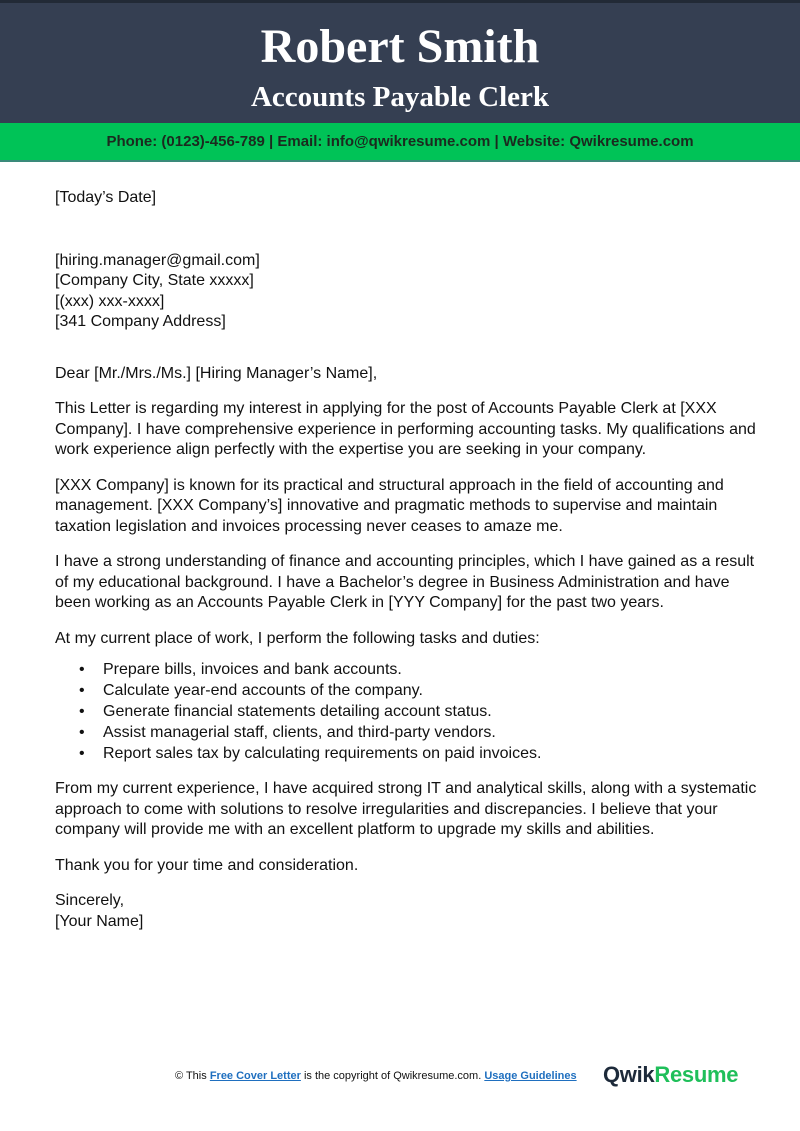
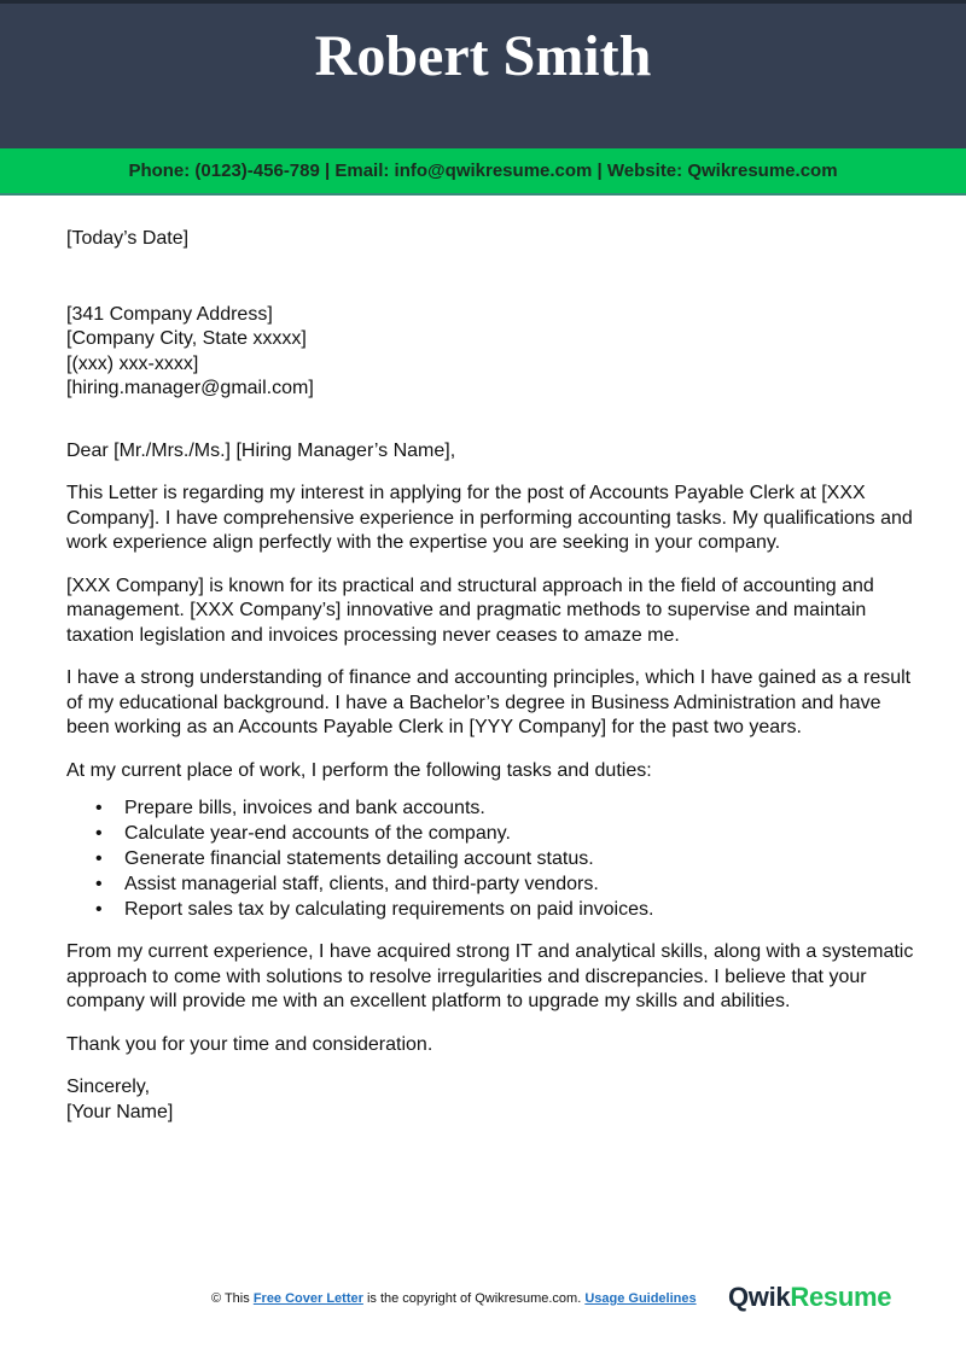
  Robert Smith
- Accounts Payable Clerk
  Phone: (0123)-456-789 | Email: info@qwikresume.com | Website: Qwikresume.com
  [Today’s Date]
- [hiring.manager@gmail.com]
+ [341 Company Address]
  [Company City, State xxxxx]
  [(xxx) xxx-xxxx]
- [341 Company Address]
+ [hiring.manager@gmail.com]
  Dear [Mr./Mrs./Ms.] [Hiring Manager’s Name],
  This Letter is regarding my interest in applying for the post of Accounts Payable Clerk at [XXX Company]. I have comprehensive experience in performing accounting tasks. My qualifications and work experience align perfectly with the expertise you are seeking in your company.
  [XXX Company] is known for its practical and structural approach in the field of accounting and management. [XXX Company’s] innovative and pragmatic methods to supervise and maintain taxation legislation and invoices processing never ceases to amaze me.
  I have a strong understanding of finance and accounting principles, which I have gained as a result of my educational background. I have a Bachelor’s degree in Business Administration and have been working as an Accounts Payable Clerk in [YYY Company] for the past two years.
  At my current place of work, I perform the following tasks and duties:
  •
  Prepare bills, invoices and bank accounts.
  •
  Calculate year-end accounts of the company.
  •
  Generate financial statements detailing account status.
  •
  Assist managerial staff, clients, and third-party vendors.
  •
  Report sales tax by calculating requirements on paid invoices.
  From my current experience, I have acquired strong IT and analytical skills, along with a systematic approach to come with solutions to resolve irregularities and discrepancies. I believe that your company will provide me with an excellent platform to upgrade my skills and abilities.
  Thank you for your time and consideration.
  Sincerely,
  [Your Name]
  © This Free Cover Letter is the copyright of Qwikresume.com. Usage Guidelines
  QwikResume
